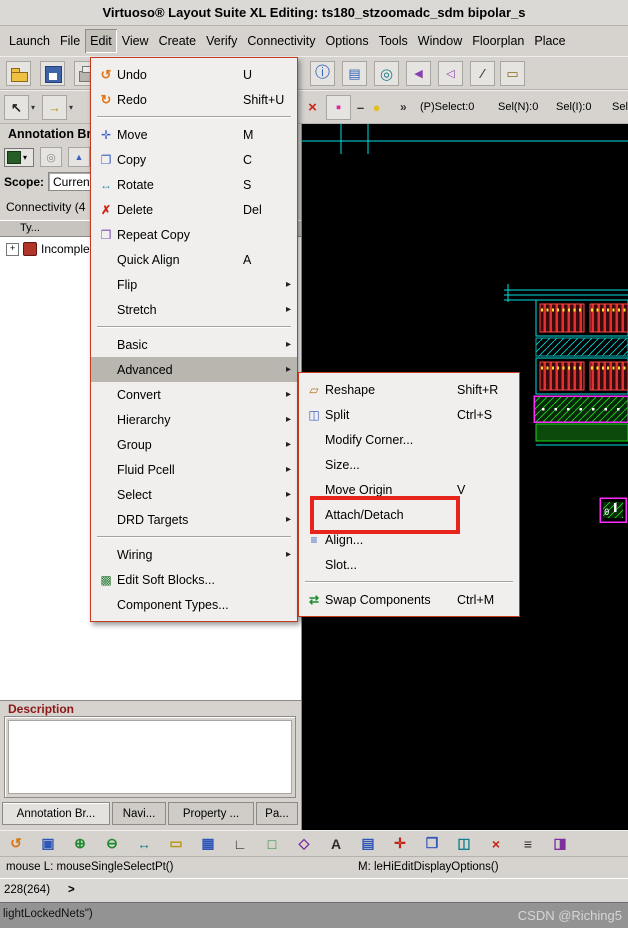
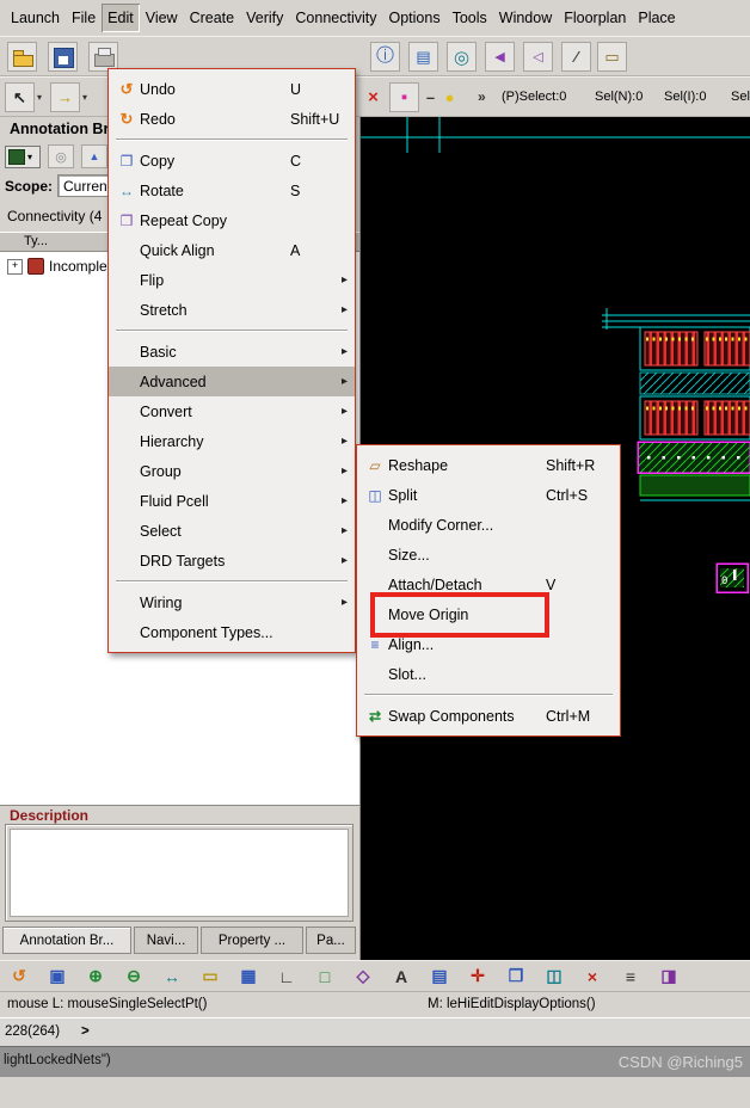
- Virtuoso® Layout Suite XL Editing: ts180_stzoomadc_sdm bipolar_s
  Launch
  File
  Edit
  View
  Create
  Verify
  Connectivity
  Options
  Tools
  Window
  Floorplan
  Place
  ▾
  ▾
  »
  (P)Select:0
  Sel(N):0
  Sel(I):0
  Sel
  Annotation Br
  ▾
  Scope:
  Curren
  Connectivity (4
  Ty...
  +
  Description
  Annotation Br...
  Navi...
  Property ...
  Pa...
  0
  ↺
  ▣
  ⊕
  ⊖
  ↔
  ▭
  ▦
  ∟
  □
  ◇
  A
  ▤
  ✛
  ❐
  ◫
  ×
  ≡
  ◨
  mouse L: mouseSingleSelectPt()
  M: leHiEditDisplayOptions()
  228(264)
  >
  lightLockedNets")
  CSDN @Riching5
  Undo
  U
  Redo
  Shift+U
- Move
- M
  Copy
  C
  Rotate
  S
- Delete
- Del
  Repeat Copy
  Quick Align
  A
  Flip
  ▸
  Stretch
  ▸
  Basic
  ▸
  Advanced
  ▸
  Convert
  ▸
  Hierarchy
  ▸
  Group
  ▸
  Fluid Pcell
  ▸
  Select
  ▸
  DRD Targets
  ▸
  Wiring
  ▸
- Edit Soft Blocks...
  Component Types...
  Reshape
  Shift+R
  Split
  Ctrl+S
  Modify Corner...
  Size...
- Move Origin
+ Attach/Detach
  V
- Attach/Detach
+ Move Origin
  Align...
  Slot...
  Swap Components
  Ctrl+M
